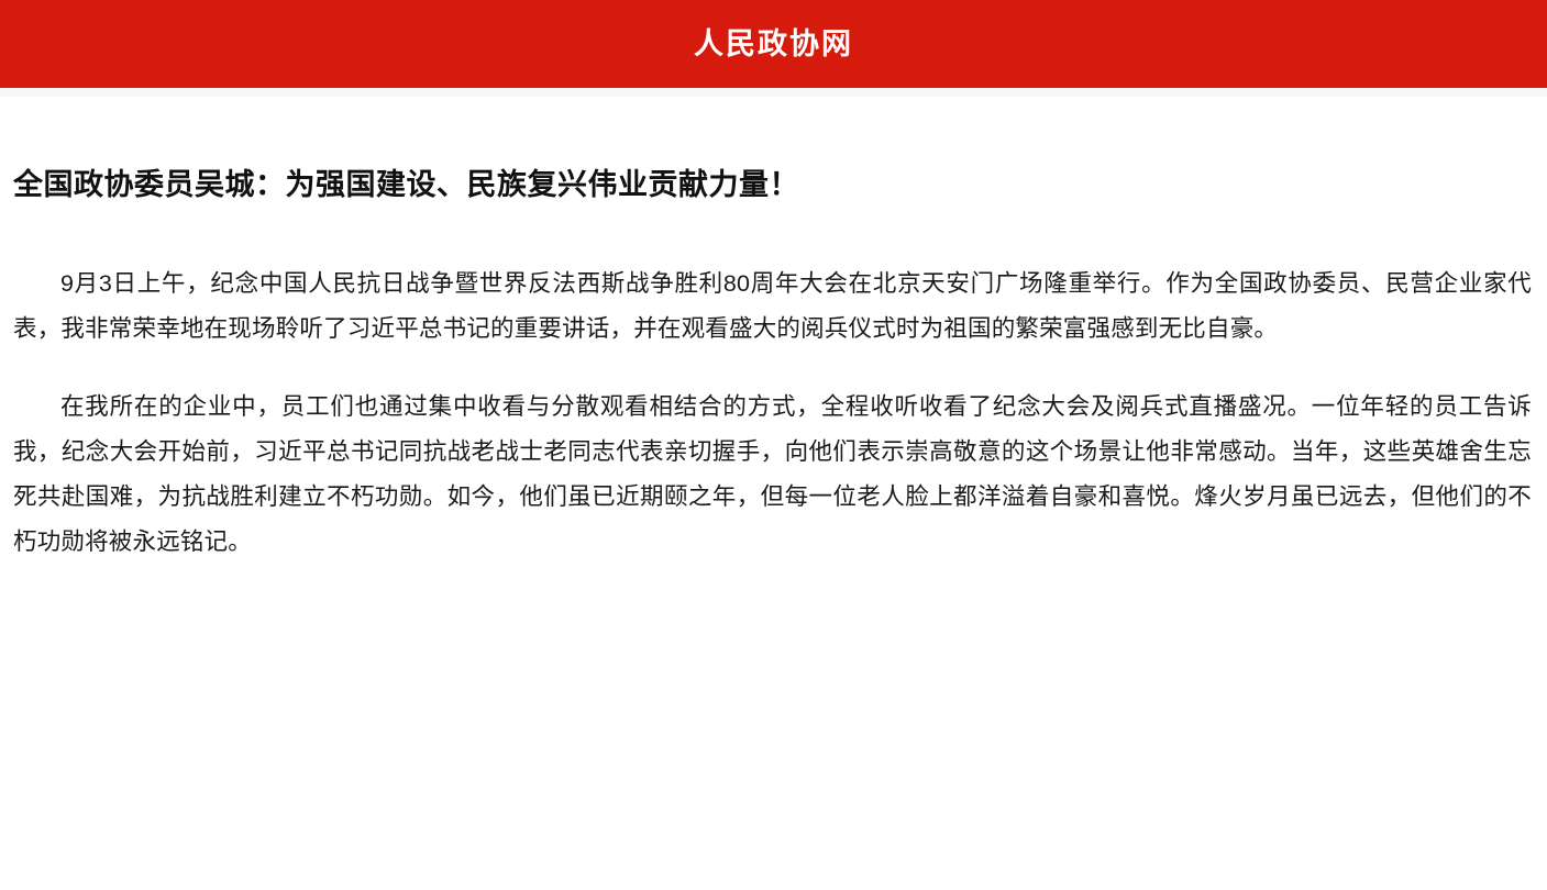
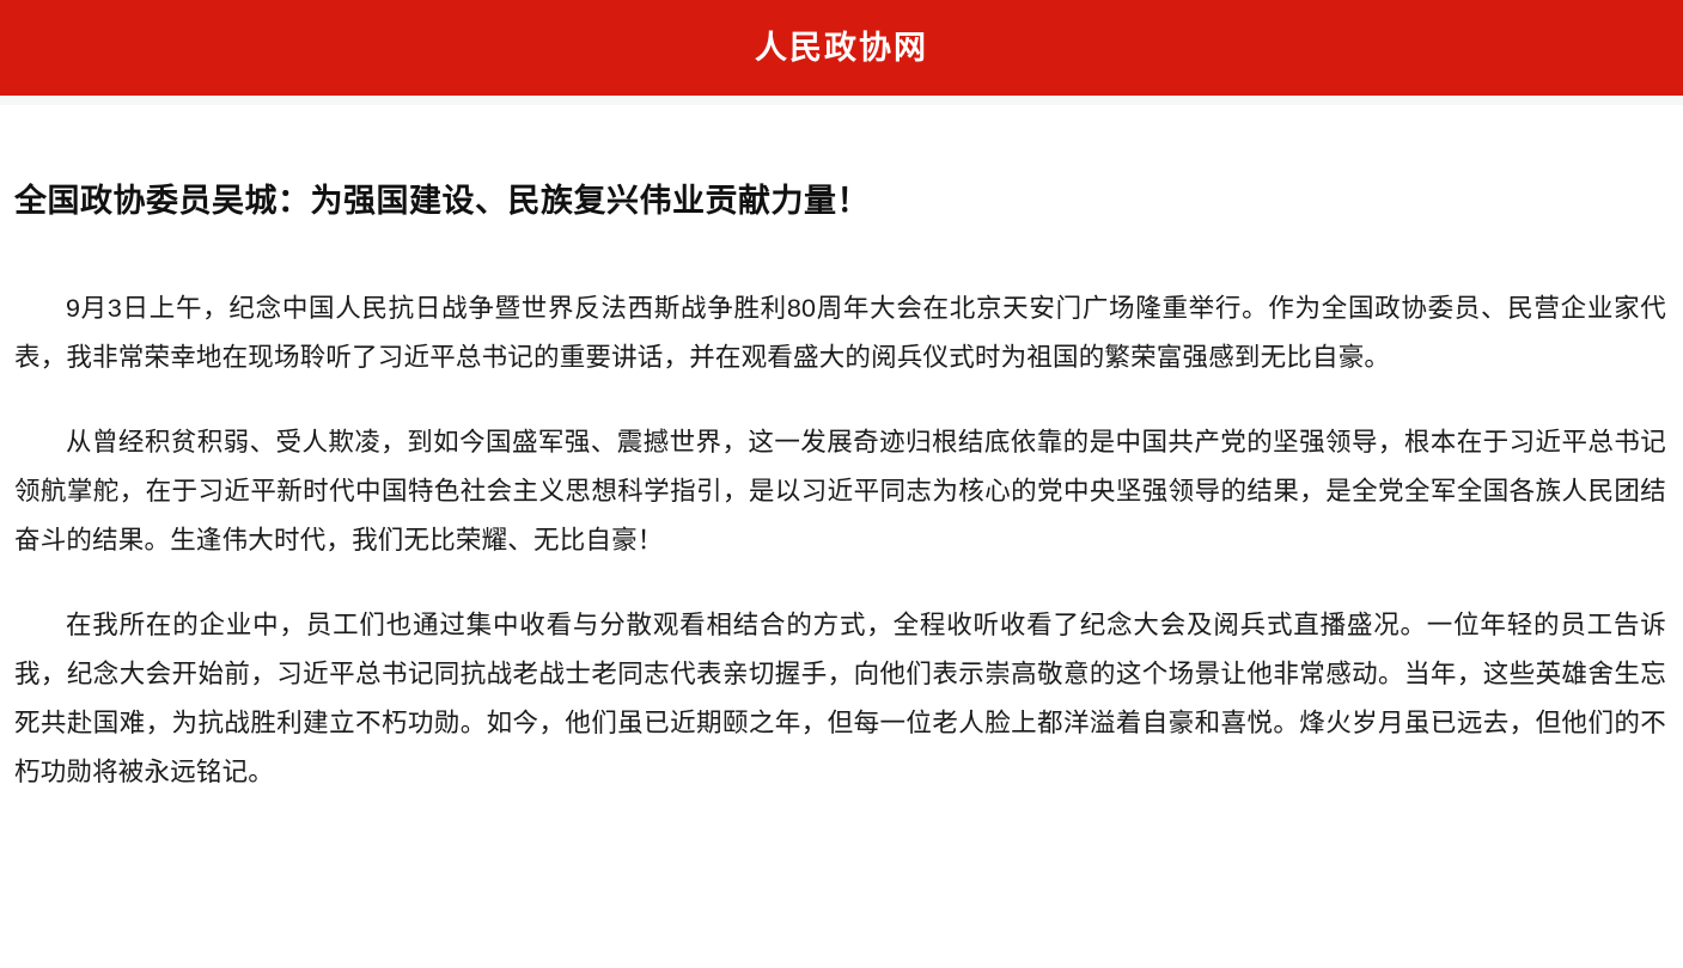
  人民政协网
  全国政协委员吴城：为强国建设、民族复兴伟业贡献力量！
  9月3日上午，纪念中国人民抗日战争暨世界反法西斯战争胜利80周年大会在北京天安门广场隆重举行。作为全国政协委员、民营企业家代表，我非常荣幸地在现场聆听了习近平总书记的重要讲话，并在观看盛大的阅兵仪式时为祖国的繁荣富强感到无比自豪。
+ 从曾经积贫积弱、受人欺凌，到如今国盛军强、震撼世界，这一发展奇迹归根结底依靠的是中国共产党的坚强领导，根本在于习近平总书记领航掌舵，在于习近平新时代中国特色社会主义思想科学指引，是以习近平同志为核心的党中央坚强领导的结果，是全党全军全国各族人民团结奋斗的结果。生逢伟大时代，我们无比荣耀、无比自豪！
  在我所在的企业中，员工们也通过集中收看与分散观看相结合的方式，全程收听收看了纪念大会及阅兵式直播盛况。一位年轻的员工告诉我，纪念大会开始前，习近平总书记同抗战老战士老同志代表亲切握手，向他们表示崇高敬意的这个场景让他非常感动。当年，这些英雄舍生忘死共赴国难，为抗战胜利建立不朽功勋。如今，他们虽已近期颐之年，但每一位老人脸上都洋溢着自豪和喜悦。烽火岁月虽已远去，但他们的不朽功勋将被永远铭记。
